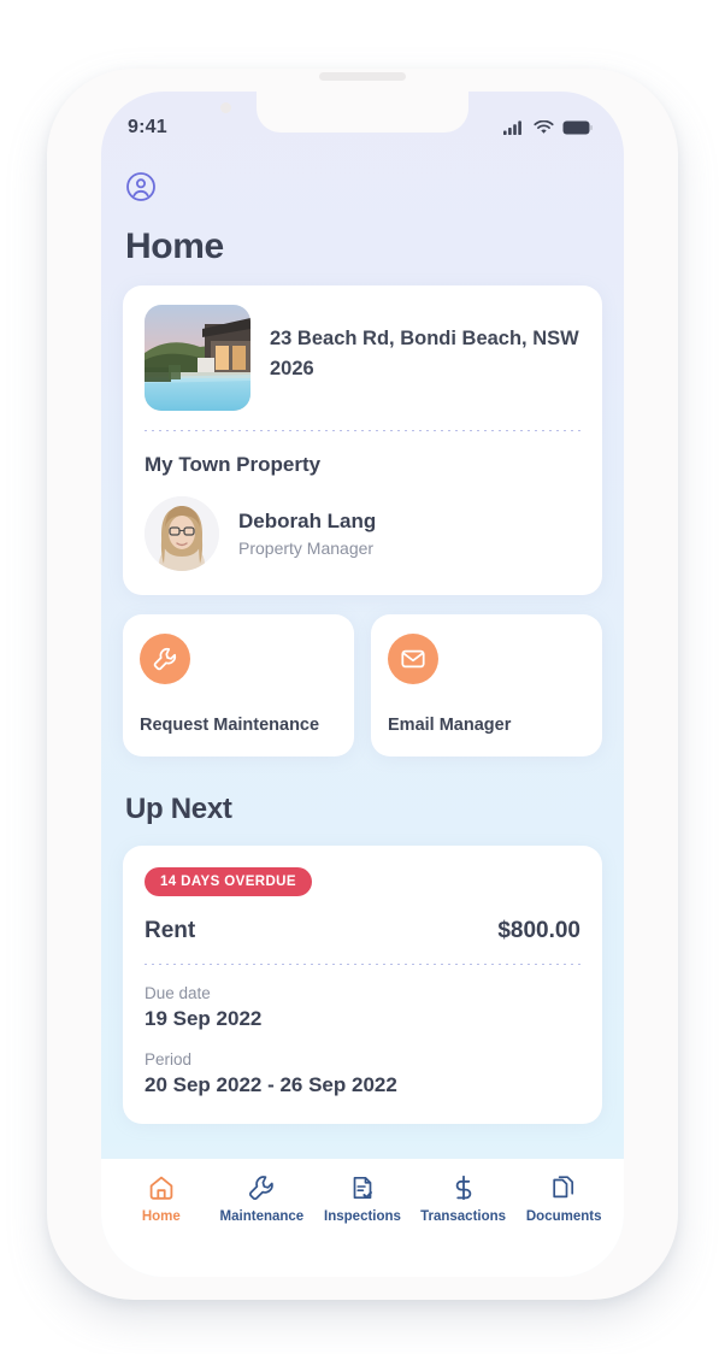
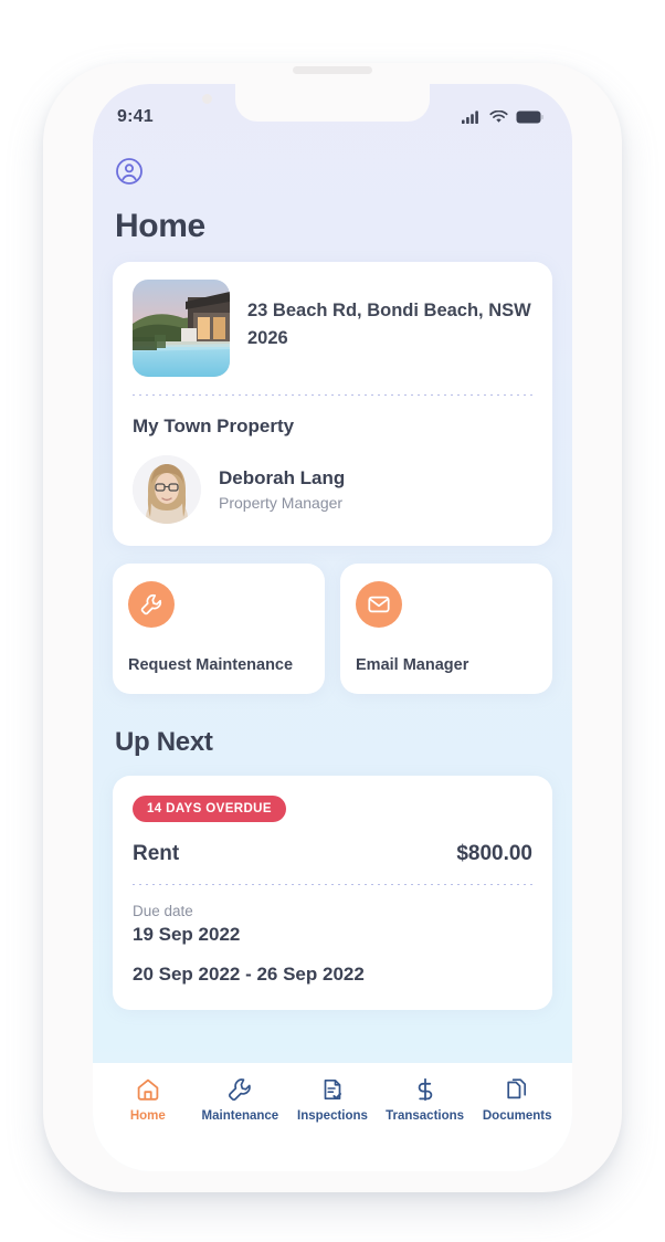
  9:41
  Home
  23 Beach Rd, Bondi Beach, NSW 2026
  My Town Property
  Deborah Lang
  Property Manager
  Request Maintenance
  Email Manager
  Up Next
  14 DAYS OVERDUE
  Rent
  $800.00
  Due date
  19 Sep 2022
- Period
  20 Sep 2022 - 26 Sep 2022
  Home
  Maintenance
  Inspections
  Transactions
  Documents
